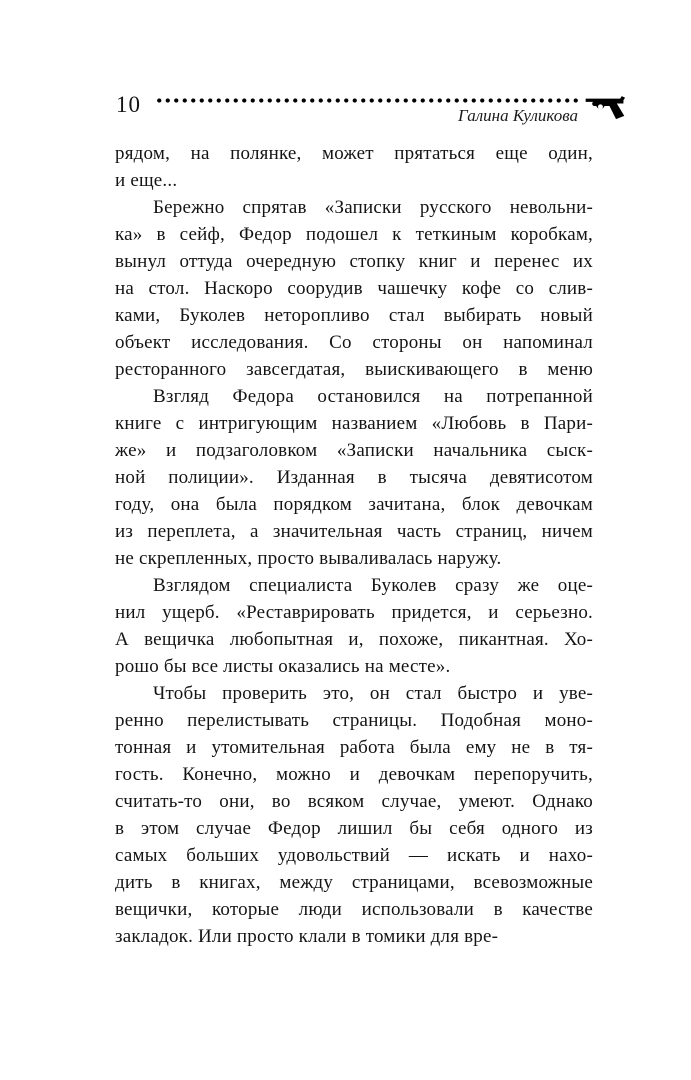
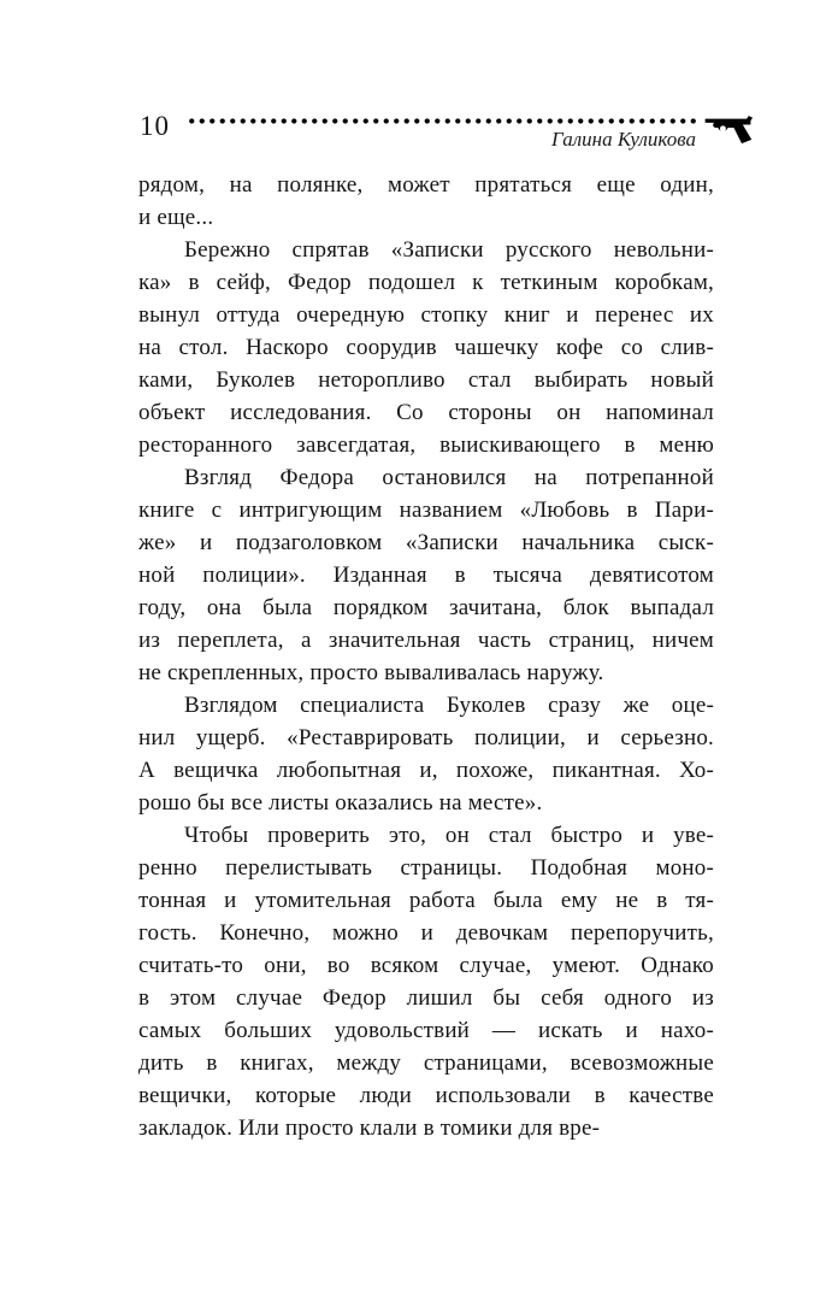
  10
  Галина Куликова
  рядом, на полянке, может прятаться еще один,
  и еще...
  Бережно спрятав «Записки русского невольни-
  ка» в сейф, Федор подошел к теткиным коробкам,
  вынул оттуда очередную стопку книг и перенес их
  на стол. Наскоро соорудив чашечку кофе со слив-
  ками, Буколев неторопливо стал выбирать новый
  объект исследования. Со стороны он напоминал
  ресторанного завсегдатая, выискивающего в меню
  Взгляд Федора остановился на потрепанной
  книге с интригующим названием «Любовь в Пари-
  же» и подзаголовком «Записки начальника сыск-
  ной полиции». Изданная в тысяча девятисотом
- году, она была порядком зачитана, блок девочкам
+ году, она была порядком зачитана, блок выпадал
  из переплета, а значительная часть страниц, ничем
  не скрепленных, просто вываливалась наружу.
  Взглядом специалиста Буколев сразу же оце-
- нил ущерб. «Реставрировать придется, и серьезно.
+ нил ущерб. «Реставрировать полиции, и серьезно.
  А вещичка любопытная и, похоже, пикантная. Хо-
  рошо бы все листы оказались на месте».
  Чтобы проверить это, он стал быстро и уве-
  ренно перелистывать страницы. Подобная моно-
  тонная и утомительная работа была ему не в тя-
  гость. Конечно, можно и девочкам перепоручить,
  считать-то они, во всяком случае, умеют. Однако
  в этом случае Федор лишил бы себя одного из
  самых больших удовольствий — искать и нахо-
  дить в книгах, между страницами, всевозможные
  вещички, которые люди использовали в качестве
  закладок. Или просто клали в томики для вре-
